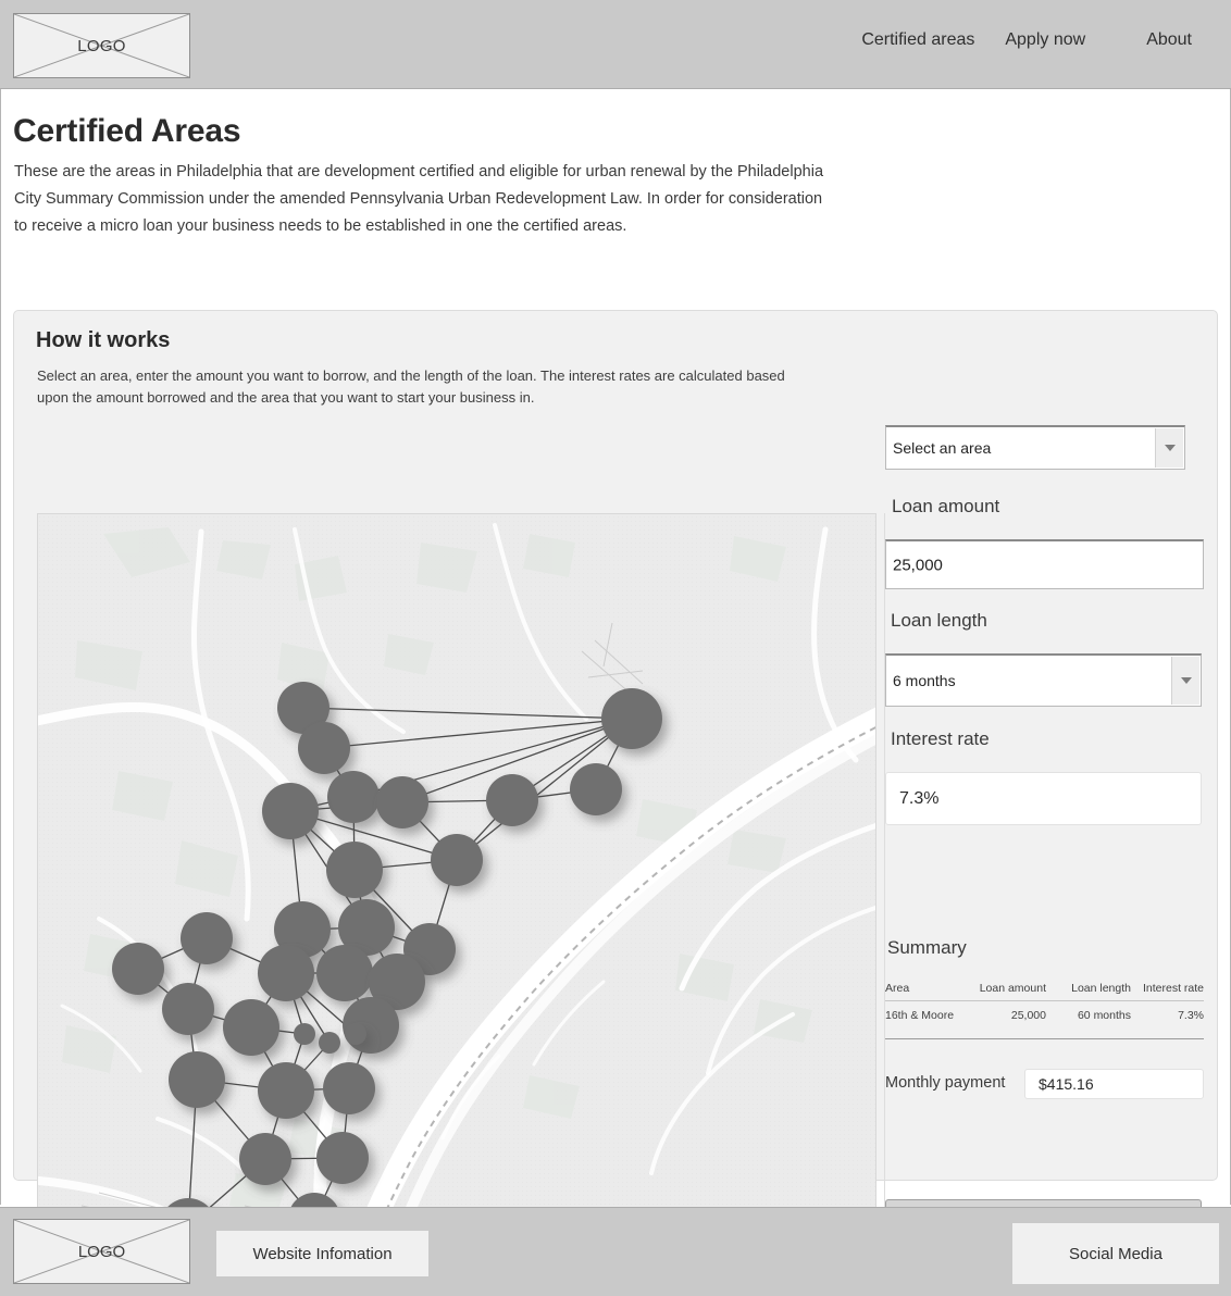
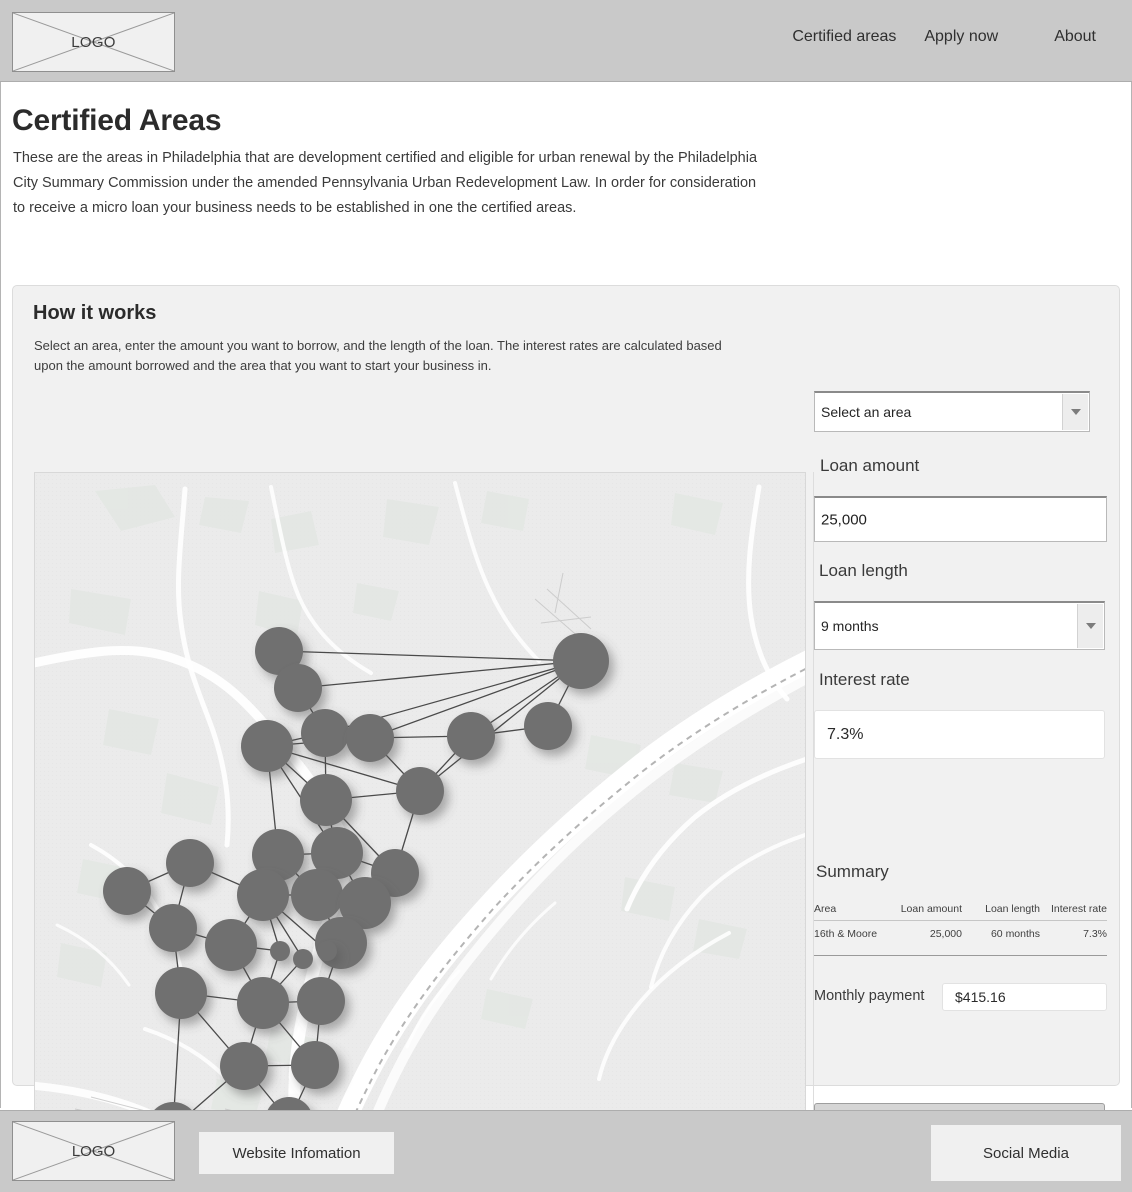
  LOGO
  Certified areas
  Apply now
  About
  Certified Areas
  These are the areas in Philadelphia that are development certified and eligible for urban renewal by the Philadelphia City Summary Commission under the amended Pennsylvania Urban Redevelopment Law. In order for consideration to receive a micro loan your business needs to be established in one the certified areas.
  How it works
  Select an area, enter the amount you want to borrow, and the length of the loan. The interest rates are calculated based upon the amount borrowed and the area that you want to start your business in.
  Select an area
  Loan amount
  25,000
  Loan length
- 6 months
+ 9 months
  Interest rate
  7.3%
  Summary
  Area	Loan amount	Loan length	Interest rate
  16th & Moore	25,000	60 months	7.3%
  Monthly payment
  $415.16
  LOGO
  Website Infomation
  Social Media
